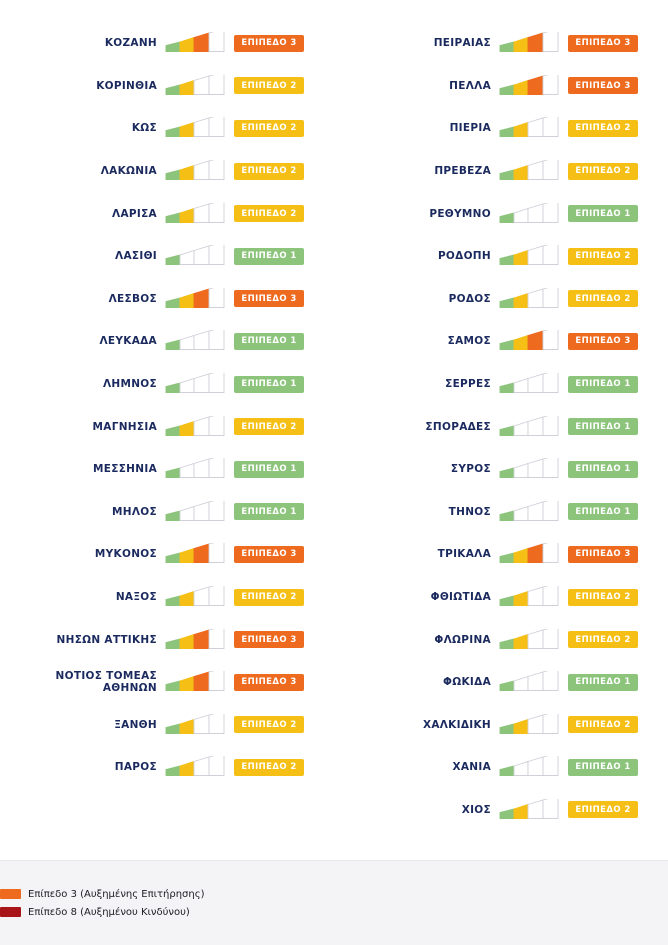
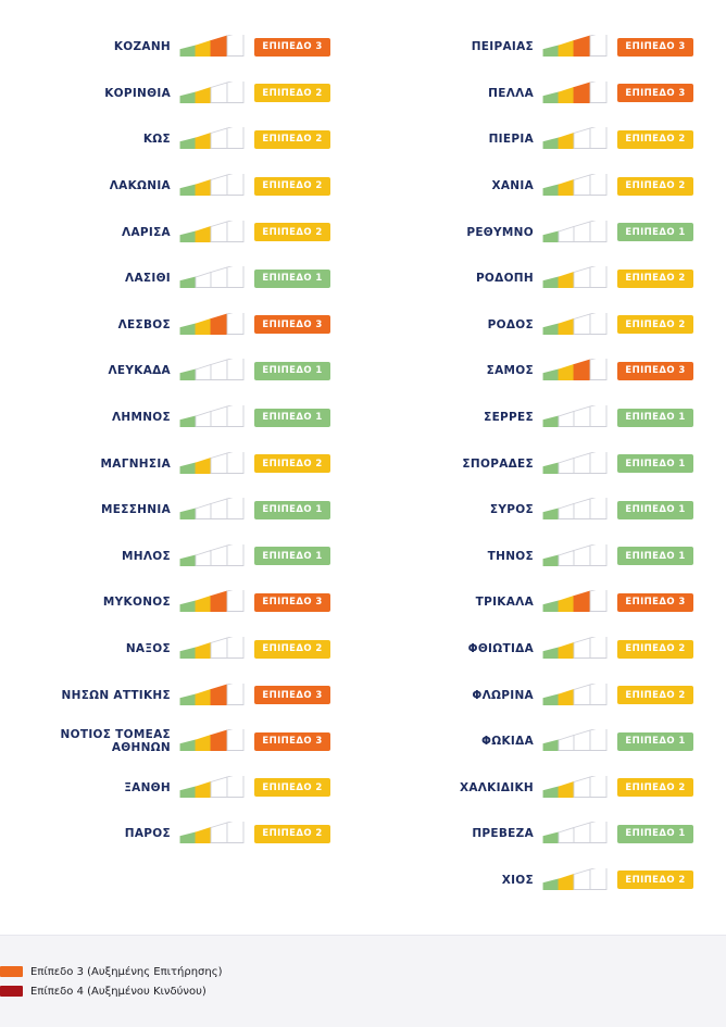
  ΚΟΖΑΝΗ
  ΕΠΙΠΕΔΟ 3
  ΚΟΡΙΝΘΙΑ
  ΕΠΙΠΕΔΟ 2
  ΚΩΣ
  ΕΠΙΠΕΔΟ 2
  ΛΑΚΩΝΙΑ
  ΕΠΙΠΕΔΟ 2
  ΛΑΡΙΣΑ
  ΕΠΙΠΕΔΟ 2
  ΛΑΣΙΘΙ
  ΕΠΙΠΕΔΟ 1
  ΛΕΣΒΟΣ
  ΕΠΙΠΕΔΟ 3
  ΛΕΥΚΑΔΑ
  ΕΠΙΠΕΔΟ 1
  ΛΗΜΝΟΣ
  ΕΠΙΠΕΔΟ 1
  ΜΑΓΝΗΣΙΑ
  ΕΠΙΠΕΔΟ 2
  ΜΕΣΣΗΝΙΑ
  ΕΠΙΠΕΔΟ 1
  ΜΗΛΟΣ
  ΕΠΙΠΕΔΟ 1
  ΜΥΚΟΝΟΣ
  ΕΠΙΠΕΔΟ 3
  ΝΑΞΟΣ
  ΕΠΙΠΕΔΟ 2
  ΝΗΣΩΝ ΑΤΤΙΚΗΣ
  ΕΠΙΠΕΔΟ 3
  ΝΟΤΙΟΣ ΤΟΜΕΑΣ
  ΑΘΗΝΩΝ
  ΕΠΙΠΕΔΟ 3
  ΞΑΝΘΗ
  ΕΠΙΠΕΔΟ 2
  ΠΑΡΟΣ
  ΕΠΙΠΕΔΟ 2
  ΠΕΙΡΑΙΑΣ
  ΕΠΙΠΕΔΟ 3
  ΠΕΛΛΑ
  ΕΠΙΠΕΔΟ 3
  ΠΙΕΡΙΑ
  ΕΠΙΠΕΔΟ 2
- ΠΡΕΒΕΖΑ
+ ΧΑΝΙΑ
  ΕΠΙΠΕΔΟ 2
  ΡΕΘΥΜΝΟ
  ΕΠΙΠΕΔΟ 1
  ΡΟΔΟΠΗ
  ΕΠΙΠΕΔΟ 2
  ΡΟΔΟΣ
  ΕΠΙΠΕΔΟ 2
  ΣΑΜΟΣ
  ΕΠΙΠΕΔΟ 3
  ΣΕΡΡΕΣ
  ΕΠΙΠΕΔΟ 1
  ΣΠΟΡΑΔΕΣ
  ΕΠΙΠΕΔΟ 1
  ΣΥΡΟΣ
  ΕΠΙΠΕΔΟ 1
  ΤΗΝΟΣ
  ΕΠΙΠΕΔΟ 1
  ΤΡΙΚΑΛΑ
  ΕΠΙΠΕΔΟ 3
  ΦΘΙΩΤΙΔΑ
  ΕΠΙΠΕΔΟ 2
  ΦΛΩΡΙΝΑ
  ΕΠΙΠΕΔΟ 2
  ΦΩΚΙΔΑ
  ΕΠΙΠΕΔΟ 1
  ΧΑΛΚΙΔΙΚΗ
  ΕΠΙΠΕΔΟ 2
- ΧΑΝΙΑ
+ ΠΡΕΒΕΖΑ
  ΕΠΙΠΕΔΟ 1
  ΧΙΟΣ
  ΕΠΙΠΕΔΟ 2
  Επίπεδο 3 (Αυξημένης Επιτήρησης)
- Επίπεδο 8 (Αυξημένου Κινδύνου)
+ Επίπεδο 4 (Αυξημένου Κινδύνου)
